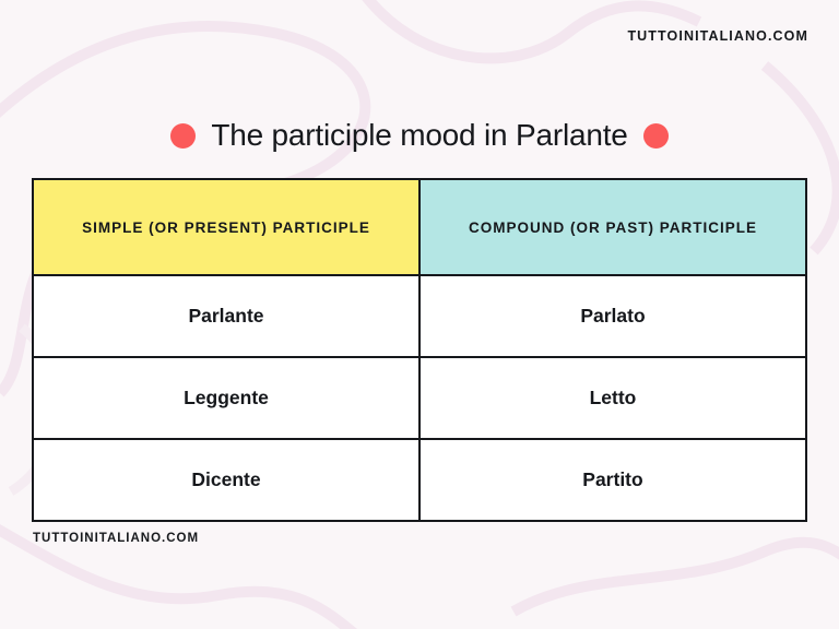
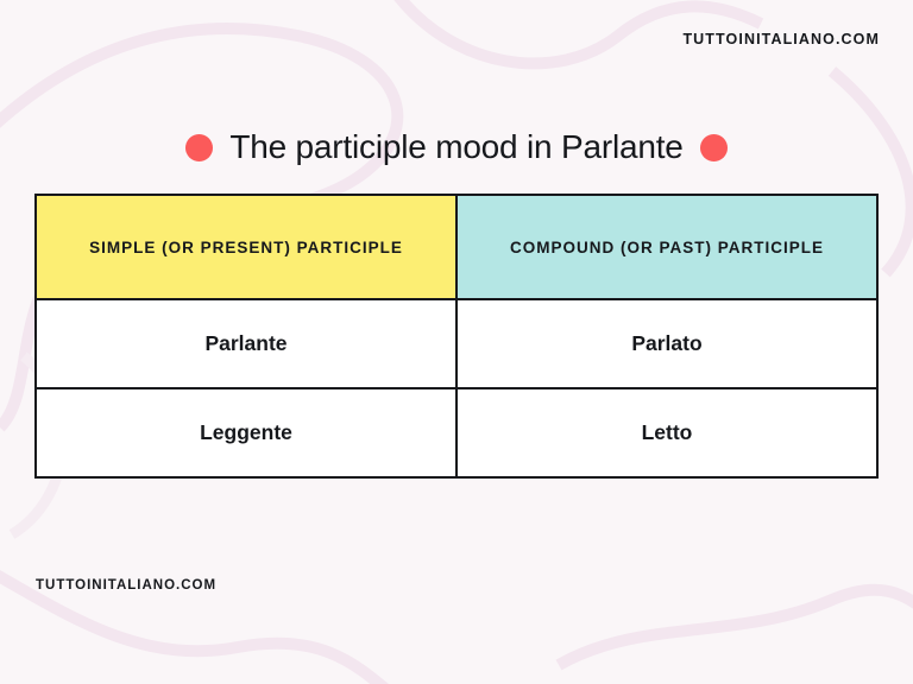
  TUTTOINITALIANO.COM
  The participle mood in Parlante
  SIMPLE (OR PRESENT) PARTICIPLE	COMPOUND (OR PAST) PARTICIPLE
  Parlante	Parlato
  Leggente	Letto
- Dicente	Partito
  TUTTOINITALIANO.COM
